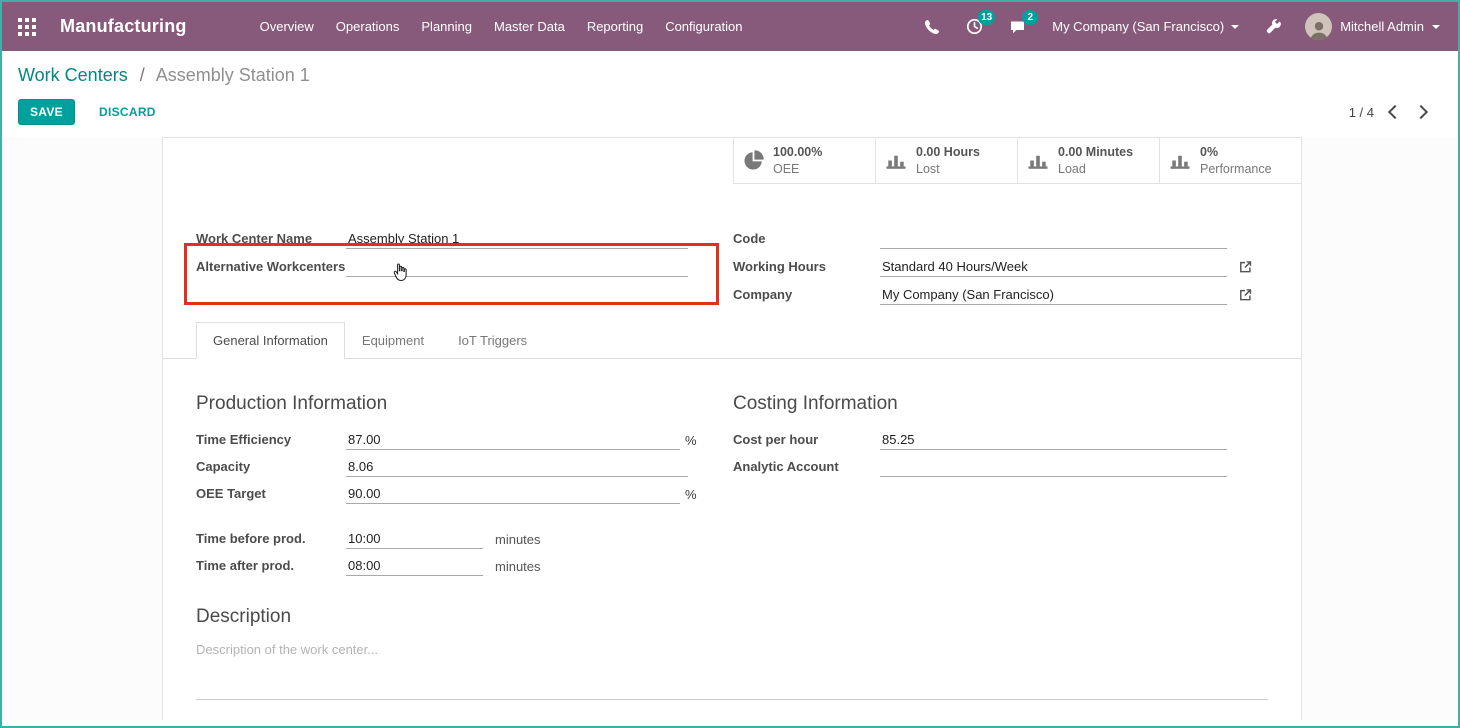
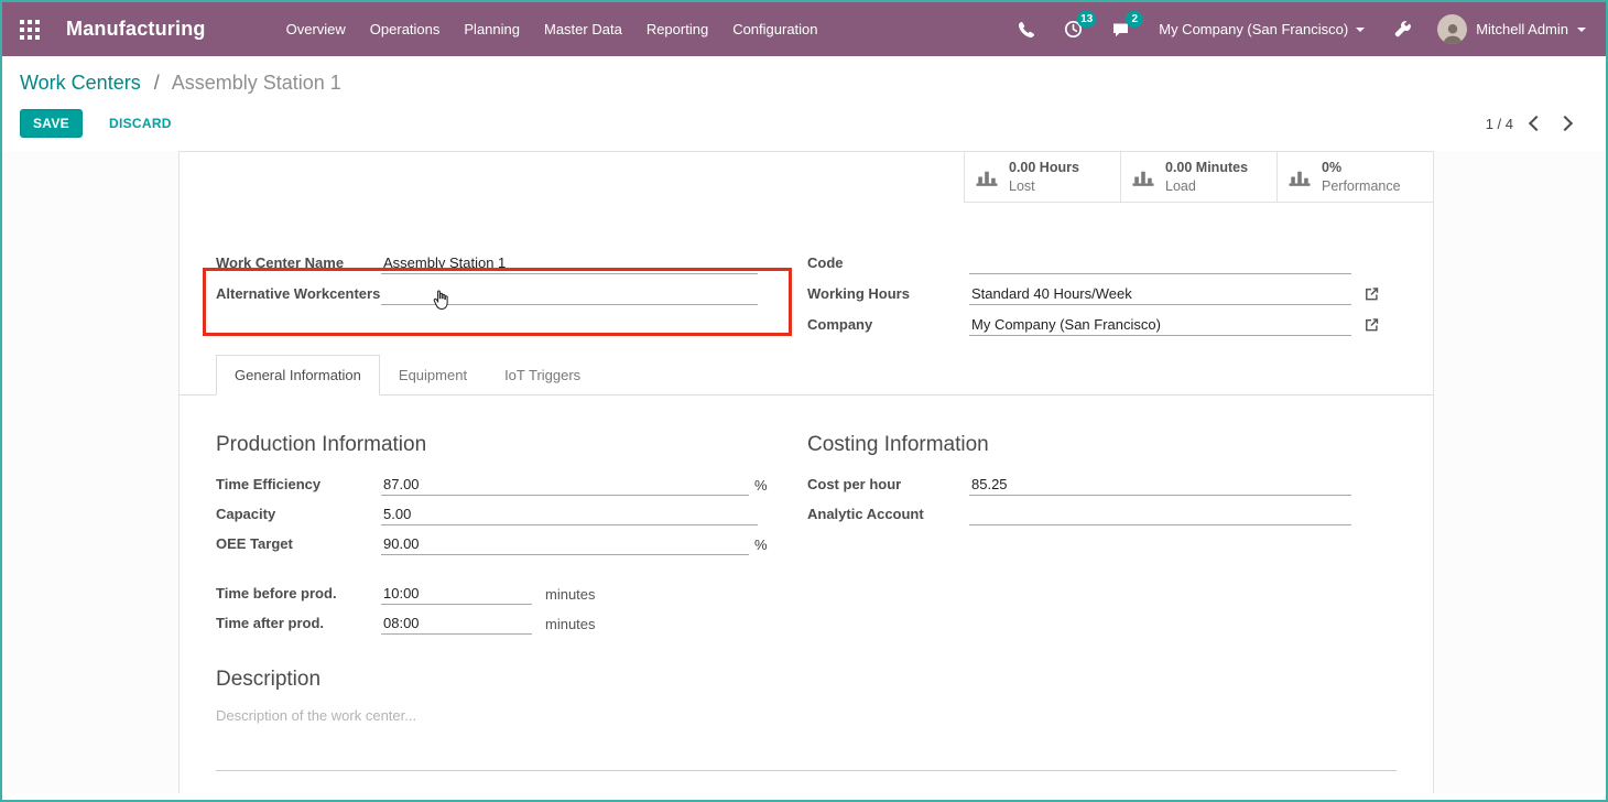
  Manufacturing
  Overview
  Operations
  Planning
  Master Data
  Reporting
  Configuration
  13
  2
  My Company (San Francisco)
  Mitchell Admin
  Work Centers / Assembly Station 1
  SAVE
  DISCARD
  1 / 4
- 100.00%
- OEE
  0.00 Hours
  Lost
  0.00 Minutes
  Load
  0%
  Performance
  Work Center Name
  Assembly Station 1
  Alternative Workcenters
  Code
  Working Hours
  Standard 40 Hours/Week
  Company
  My Company (San Francisco)
  General Information
  Equipment
  IoT Triggers
  Production Information
  Time Efficiency
  87.00
  %
  Capacity
- 8.06
+ 5.00
  OEE Target
  90.00
  %
  Time before prod.
  10:00
  minutes
  Time after prod.
  08:00
  minutes
  Costing Information
  Cost per hour
  85.25
  Analytic Account
  Description
  Description of the work center...
